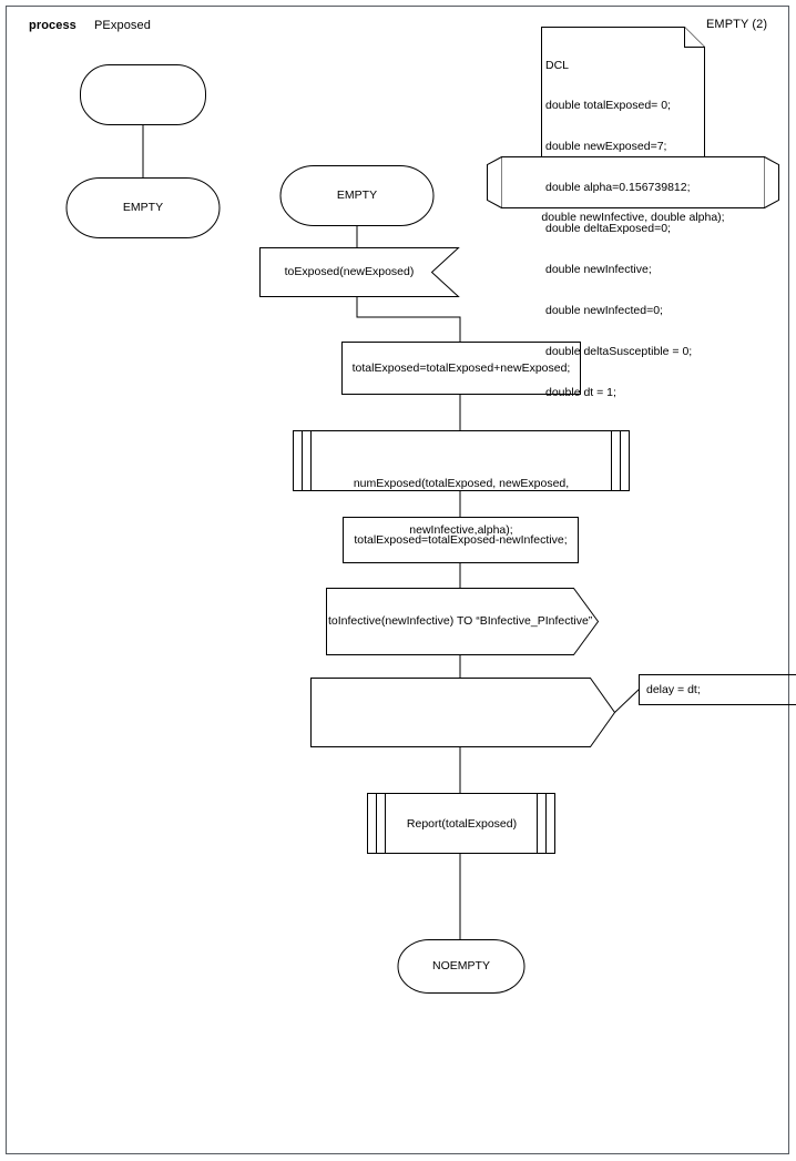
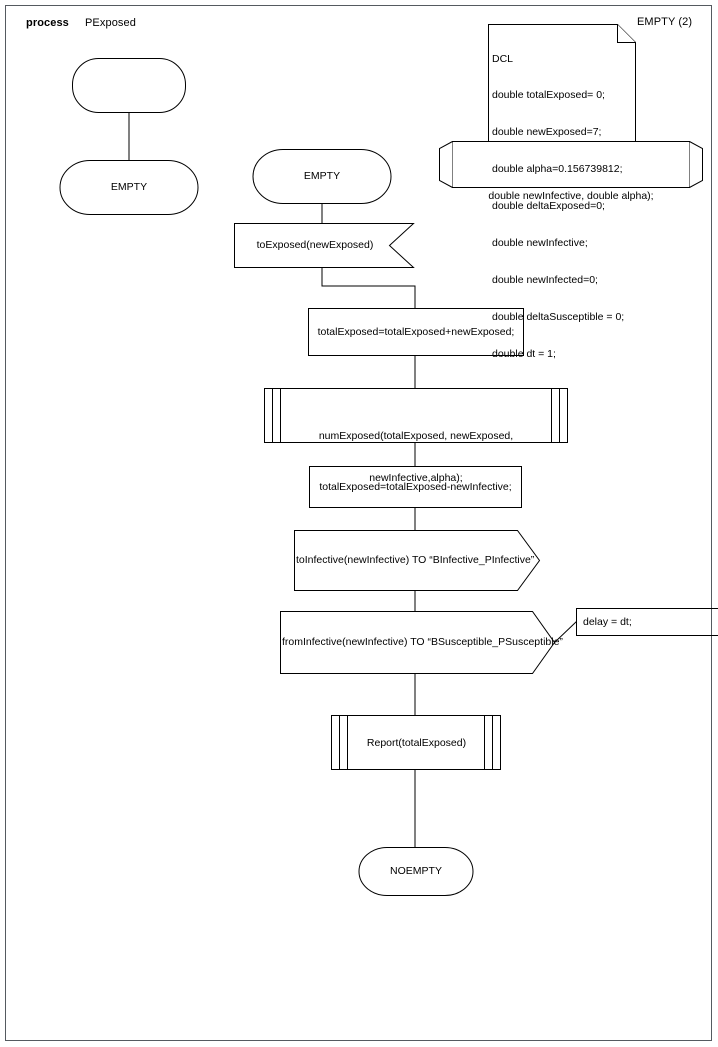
  process
  PExposed
  EMPTY (2)
  DCL
  double totalExposed= 0;
  double newExposed=7;
  double alpha=0.156739812;
  double deltaExposed=0;
  double newInfective;
  double newInfected=0;
  double deltaSusceptible = 0;
  double dt = 1;
  double newInfective, double alpha);
  EMPTY
  EMPTY
  toExposed(newExposed)
  totalExposed=totalExposed+newExposed;
  numExposed(totalExposed, newExposed,
  newInfective,alpha);
  totalExposed=totalExposed-newInfective;
  toInfective(newInfective) TO “BInfective_PInfective”
+ fromInfective(newInfective) TO “BSusceptible_PSusceptible”
  delay = dt;
  Report(totalExposed)
  NOEMPTY
